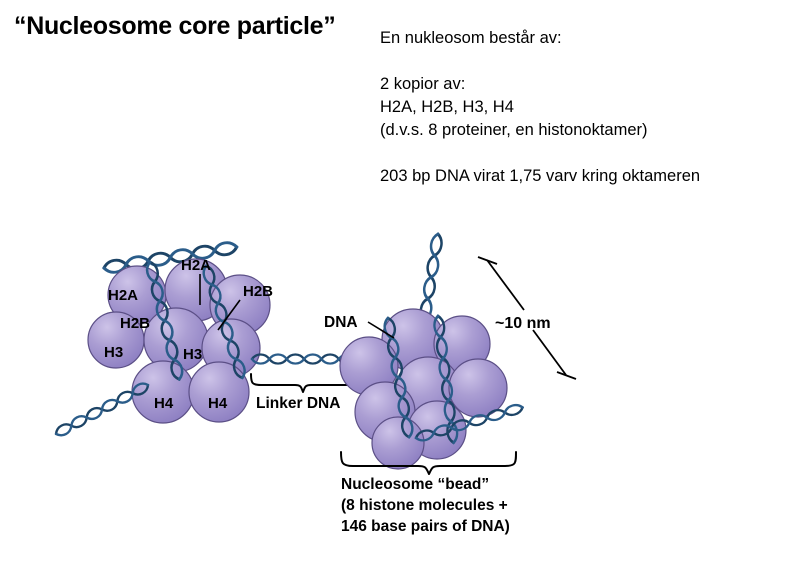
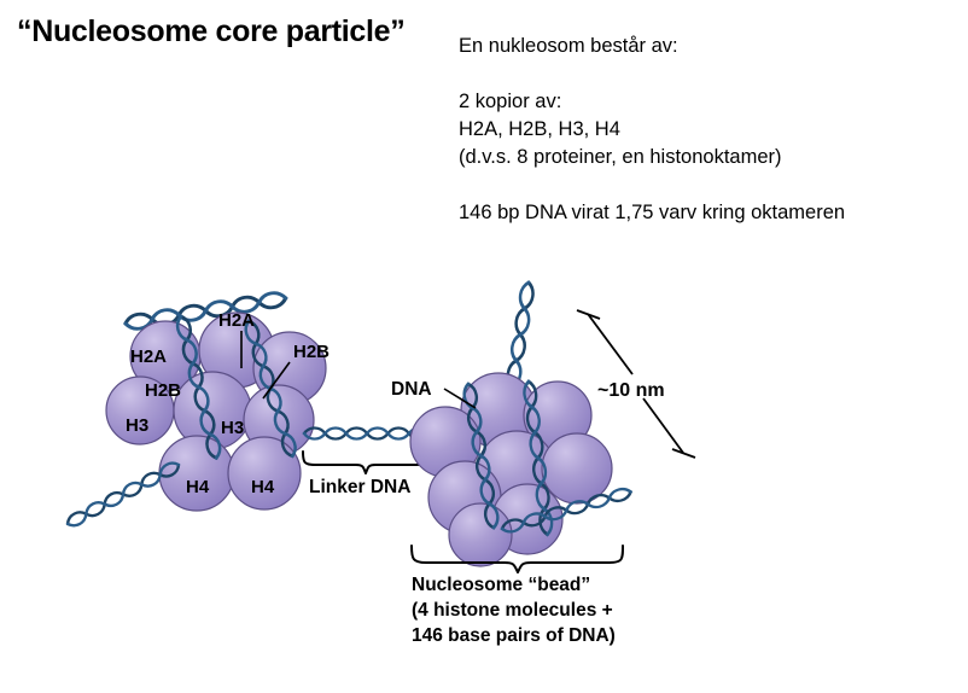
  “Nucleosome core particle”
  En nukleosom består av:
  2 kopior av:
  H2A, H2B, H3, H4
  (d.v.s. 8 proteiner, en histonoktamer)
- 203 bp DNA virat 1,75 varv kring oktameren
+ 146 bp DNA virat 1,75 varv kring oktameren
  H2A
  H2A
  H2B
  H2B
  H3
  H3
  H4
  H4
  Linker DNA
  DNA
  ~10 nm
  Nucleosome “bead”
- (8 histone molecules +
+ (4 histone molecules +
  146 base pairs of DNA)
